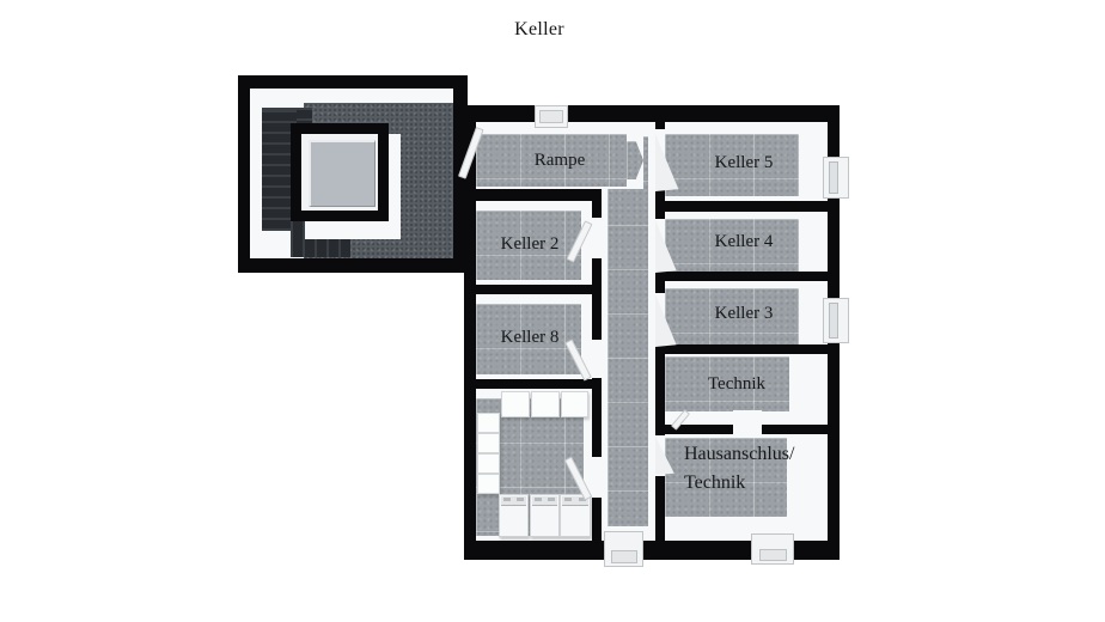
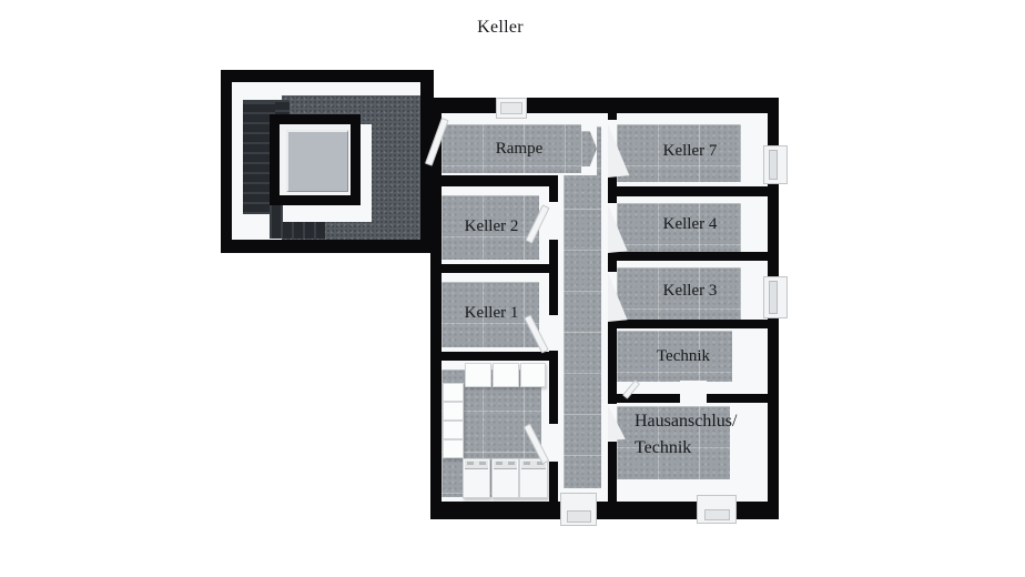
  Keller
  Rampe
  Keller 2
- Keller 8
+ Keller 1
- Keller 5
+ Keller 7
  Keller 4
  Keller 3
  Technik
  Hausanschlus/
  Technik
